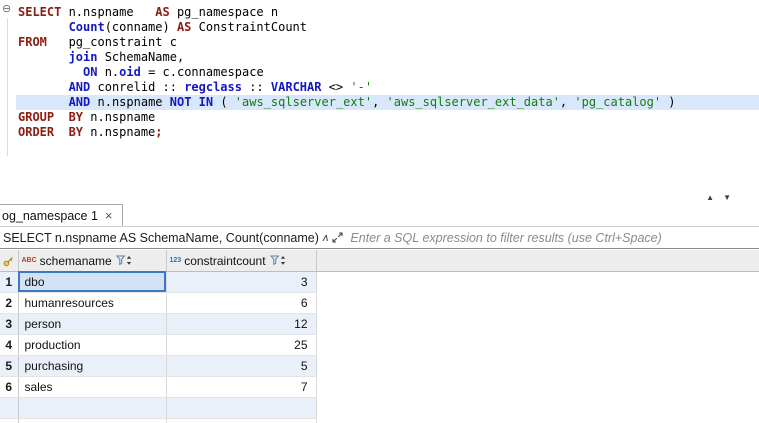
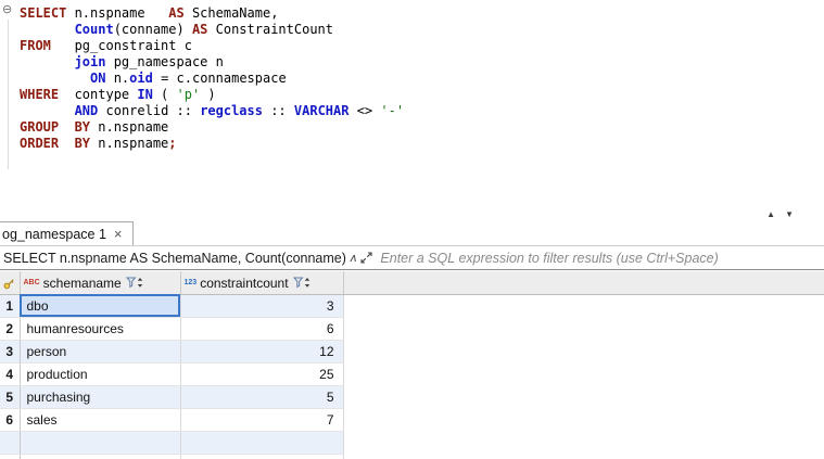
  ⊖
- SELECT n.nspname AS pg_namespace n
+ SELECT n.nspname AS SchemaName,
  Count(conname) AS ConstraintCount
  FROM pg_constraint c
- join SchemaName,
+ join pg_namespace n
  ON n.oid = c.connamespace
+ WHERE contype IN ( 'p' )
  AND conrelid :: regclass :: VARCHAR <> '-'
- AND n.nspname NOT IN ( 'aws_sqlserver_ext', 'aws_sqlserver_ext_data', 'pg_catalog' )
  GROUP BY n.nspname
  ORDER BY n.nspname;
  ▲
  ▼
  og_namespace 1
  ×
  SELECT n.nspname AS SchemaName, Count(conname)
  ʌ
  Enter a SQL expression to filter results (use Ctrl+Space)
  	schemaname	constraintcount
  1	dbo	3
  2	humanresources	6
  3	person	12
  4	production	25
  5	purchasing	5
  6	sales	7
